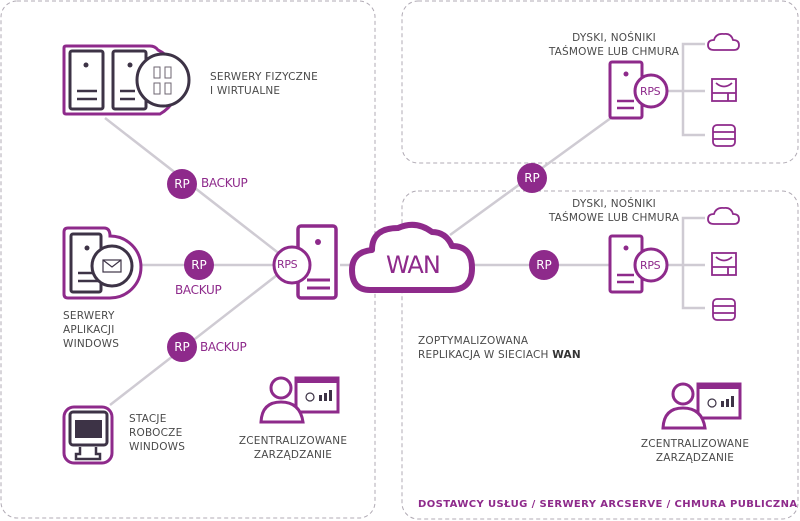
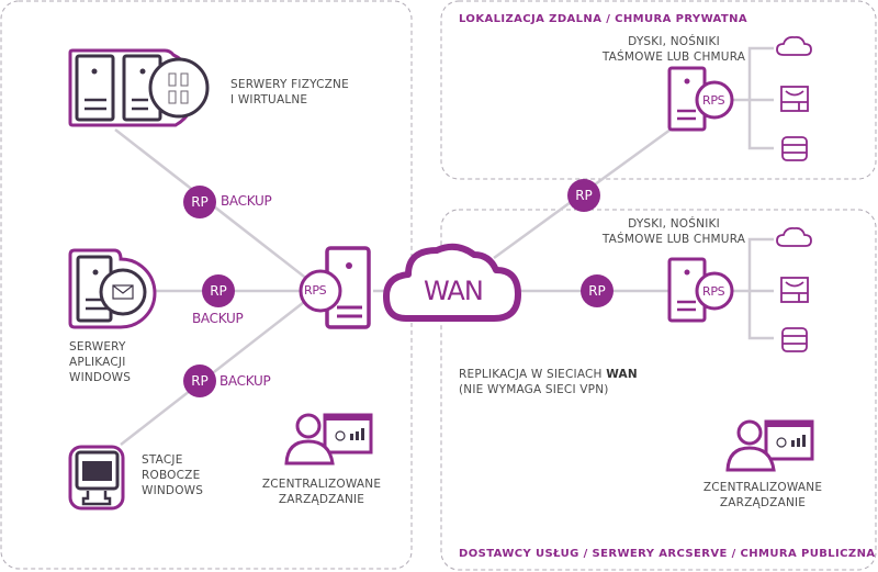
  SERWERY FIZYCZNE
  I WIRTUALNE
  SERWERY
  APLIKACJI
  WINDOWS
  STACJE
  ROBOCZE
  WINDOWS
  ZCENTRALIZOWANE
  ZARZĄDZANIE
  RP
  BACKUP
  RP
  BACKUP
  RP
  BACKUP
  RPS
  WAN
+ LOKALIZACJA ZDALNA / CHMURA PRYWATNA
  DYSKI, NOŚNIKI
  TAŚMOWE LUB CHMURA
  RPS
  RP
  DYSKI, NOŚNIKI
  TAŚMOWE LUB CHMURA
  RPS
  RP
- ZOPTYMALIZOWANA
  REPLIKACJA W SIECIACH WAN
+ (NIE WYMAGA SIECI VPN)
  ZCENTRALIZOWANE
  ZARZĄDZANIE
  DOSTAWCY USŁUG / SERWERY ARCSERVE / CHMURA PUBLICZNA
